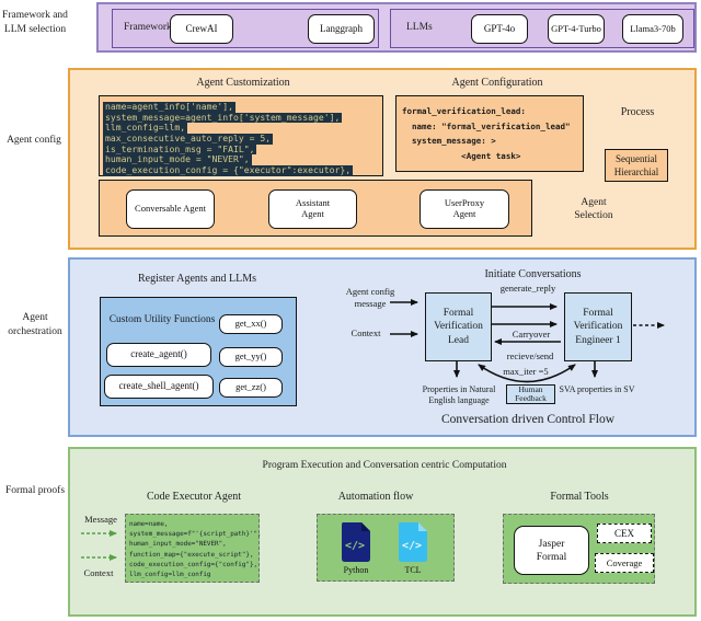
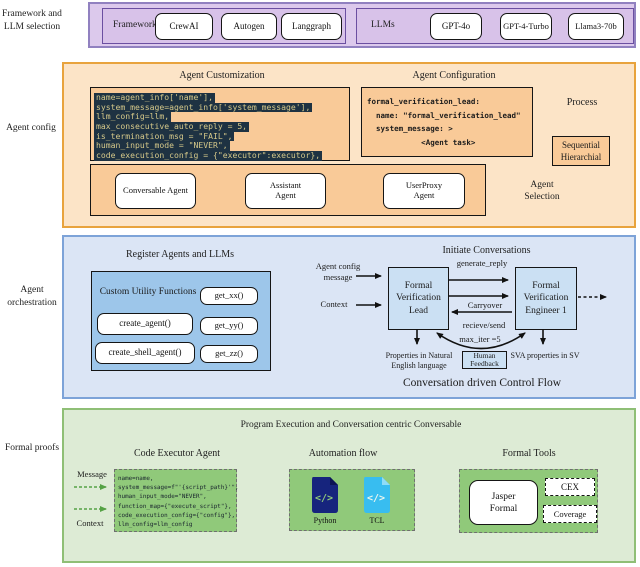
  Framework and LLM selection
  Agent config
  Agent orchestration
  Formal proofs
  Framewor
  CrewAI
+ Autogen
  Langgraph
  LLMs
  GPT-4o
  GPT-4-Turbo
  Llama3-70b
  Agent Customization
  name=agent_info['name'],
  system_message=agent_info['system_message'],
  llm_config=llm,
  max_consecutive_auto_reply = 5,
  is_termination_msg = "FAIL",
  human_input_mode = "NEVER",
  code_execution_config = {"executor":executor},
  Agent Configuration
  formal_verification_lead:
  name: "formal_verification_lead"
  system_message: >
  <Agent task>
  Process
  Sequential Hierarchial
  Conversable Agent
  Assistant Agent
  UserProxy Agent
  Agent Selection
  Register Agents and LLMs
  Custom Utility Functions
  create_agent()
  create_shell_agent()
  get_xx()
  get_yy()
  get_zz()
  Initiate Conversations
  Agent config message
  Context
  Formal Verification Lead
  Formal Verification Engineer 1
  generate_reply
  Carryover
  recieve/send
  max_iter =5
  Human Feedback
  Properties in Natural English language
  SVA properties in SV
  Conversation driven Control Flow
- Program Execution and Conversation centric Computation
+ Program Execution and Conversation centric Conversable
  Code Executor Agent
  Message
  Context
  Automation flow
  </>
  Python
  </>
  TCL
  Formal Tools
  Jasper Formal
  CEX
  Coverage
